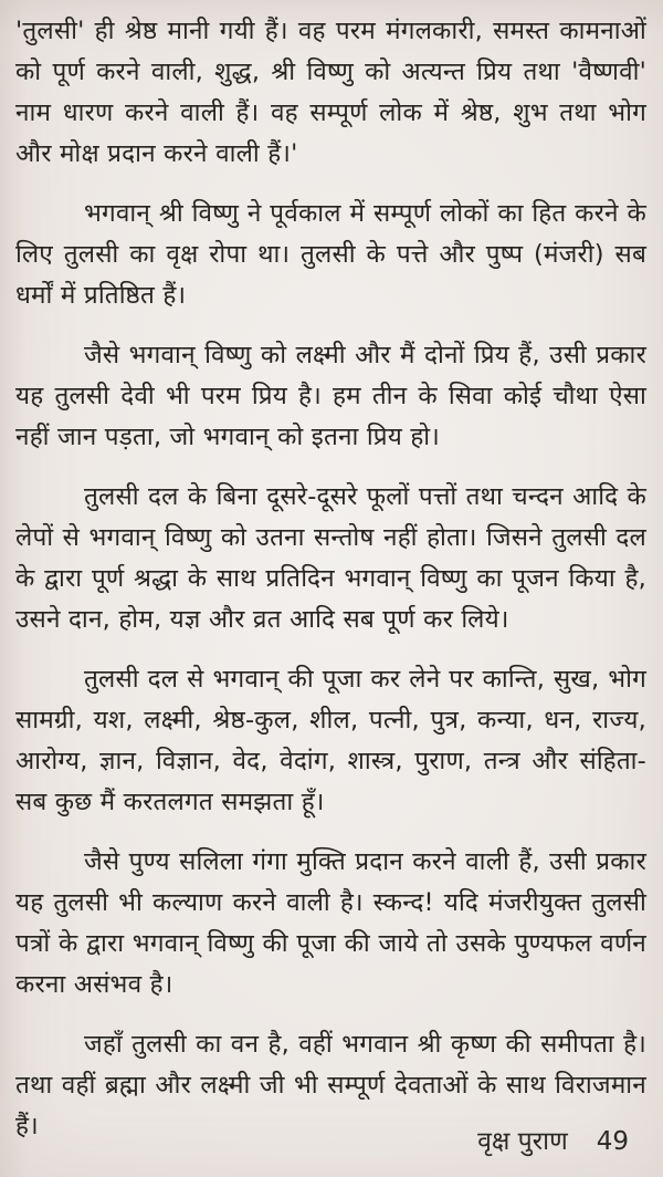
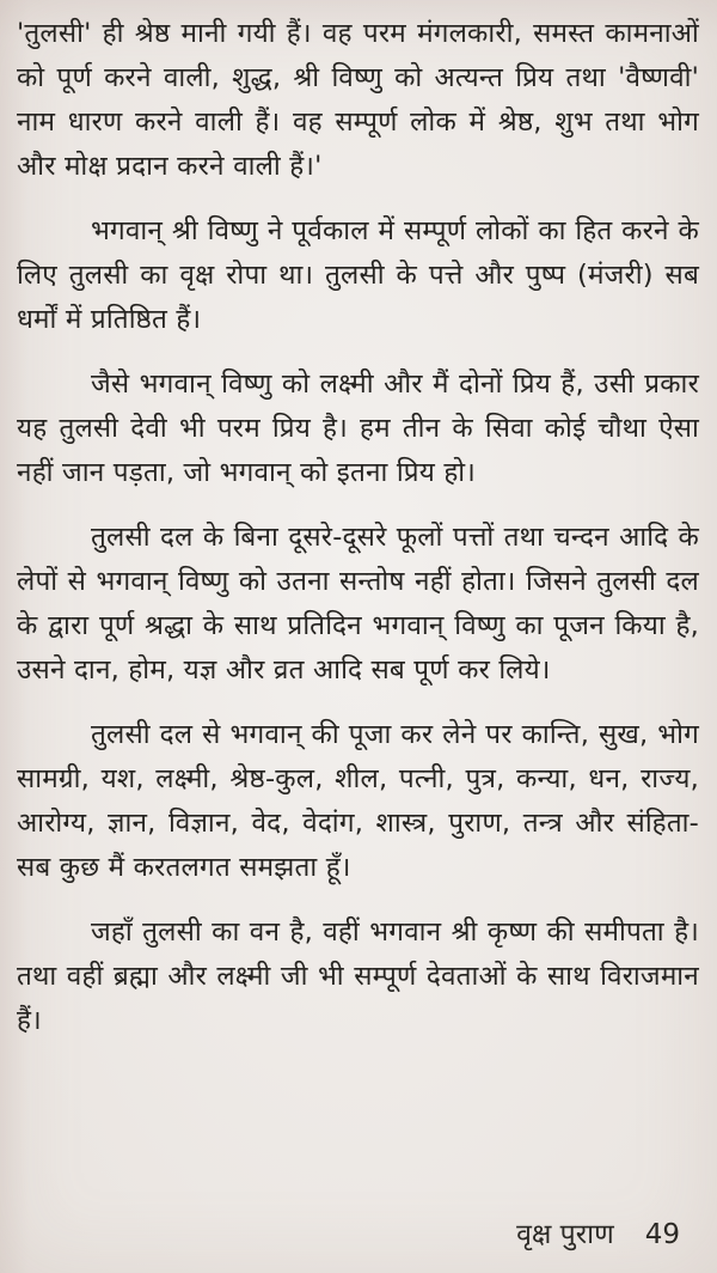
  'तुलसी' ही श्रेष्ठ मानी गयी हैं। वह परम मंगलकारी, समस्त कामनाओं को पूर्ण करने वाली, शुद्ध, श्री विष्णु को अत्यन्त प्रिय तथा 'वैष्णवी' नाम धारण करने वाली हैं। वह सम्पूर्ण लोक में श्रेष्ठ, शुभ तथा भोग और मोक्ष प्रदान करने वाली हैं।'
  भगवान् श्री विष्णु ने पूर्वकाल में सम्पूर्ण लोकों का हित करने के लिए तुलसी का वृक्ष रोपा था। तुलसी के पत्ते और पुष्प (मंजरी) सब धर्मों में प्रतिष्ठित हैं।
  जैसे भगवान् विष्णु को लक्ष्मी और मैं दोनों प्रिय हैं, उसी प्रकार यह तुलसी देवी भी परम प्रिय है। हम तीन के सिवा कोई चौथा ऐसा नहीं जान पड़ता, जो भगवान् को इतना प्रिय हो।
  तुलसी दल के बिना दूसरे-दूसरे फूलों पत्तों तथा चन्दन आदि के लेपों से भगवान् विष्णु को उतना सन्तोष नहीं होता। जिसने तुलसी दल के द्वारा पूर्ण श्रद्धा के साथ प्रतिदिन भगवान् विष्णु का पूजन किया है, उसने दान, होम, यज्ञ और व्रत आदि सब पूर्ण कर लिये।
  तुलसी दल से भगवान् की पूजा कर लेने पर कान्ति, सुख, भोग सामग्री, यश, लक्ष्मी, श्रेष्ठ-कुल, शील, पत्नी, पुत्र, कन्या, धन, राज्य, आरोग्य, ज्ञान, विज्ञान, वेद, वेदांग, शास्त्र, पुराण, तन्त्र और संहिता-सब कुछ मैं करतलगत समझता हूँ।
- जैसे पुण्य सलिला गंगा मुक्ति प्रदान करने वाली हैं, उसी प्रकार यह तुलसी भी कल्याण करने वाली है। स्कन्द! यदि मंजरीयुक्त तुलसी पत्रों के द्वारा भगवान् विष्णु की पूजा की जाये तो उसके पुण्यफल वर्णन करना असंभव है।
  जहाँ तुलसी का वन है, वहीं भगवान श्री कृष्ण की समीपता है। तथा वहीं ब्रह्मा और लक्ष्मी जी भी सम्पूर्ण देवताओं के साथ विराजमान हैं।
  वृक्ष पुराण 49
